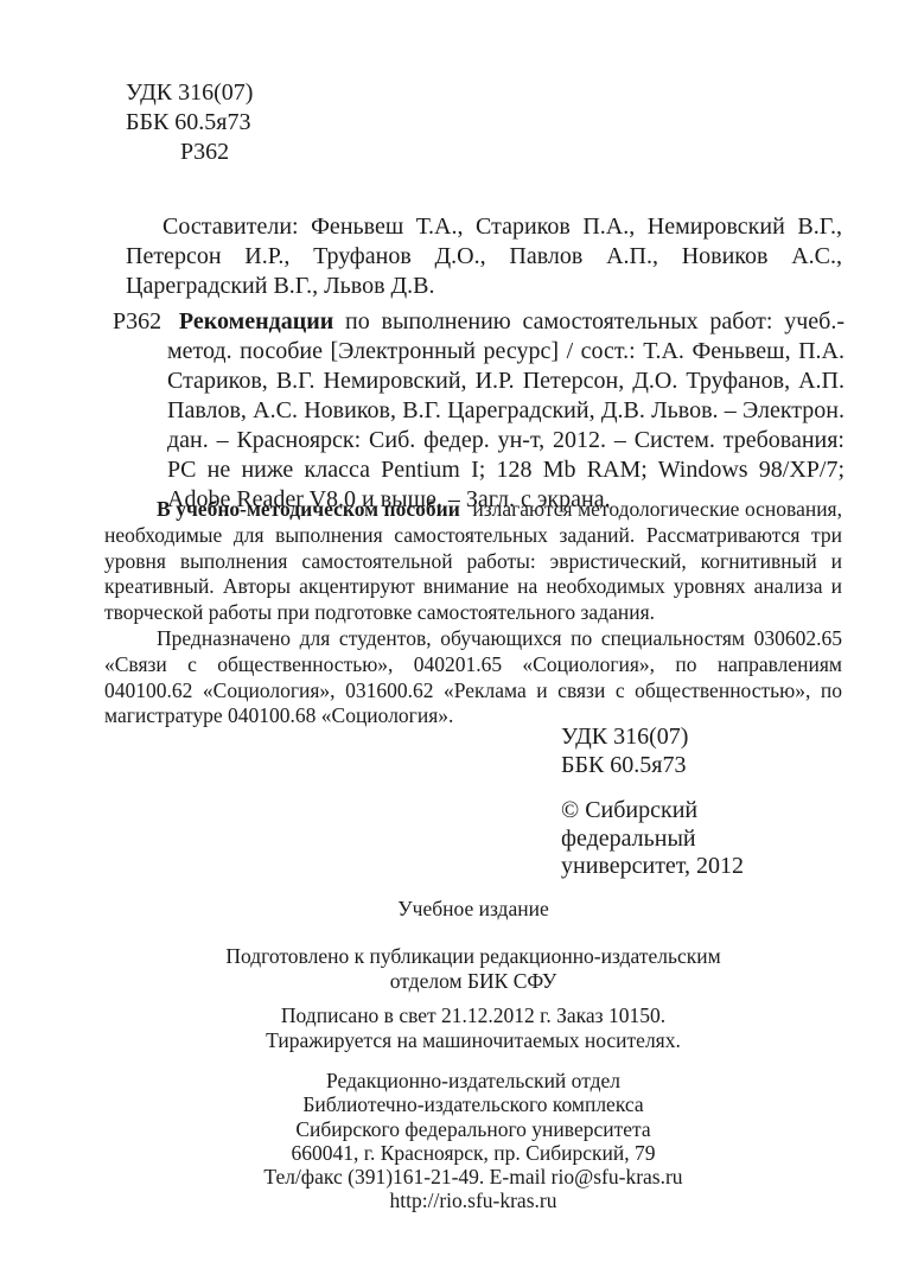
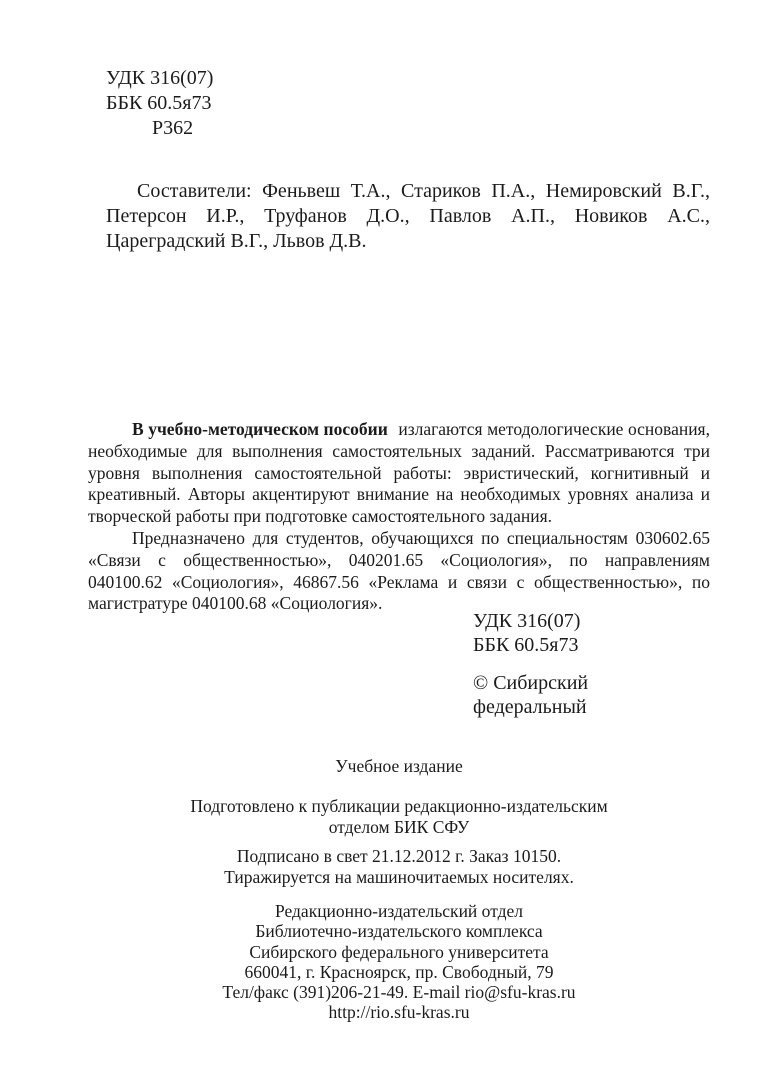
  УДК 316(07)
  ББК 60.5я73
  Р362
  Составители: Феньвеш Т.А., Стариков П.А., Немировский В.Г., Петерсон И.Р., Труфанов Д.О., Павлов А.П., Новиков А.С., Цареградский В.Г., Львов Д.В.
- Р362 Рекомендации по выполнению самостоятельных работ: учеб.-метод. пособие [Электронный ресурс] / сост.: Т.А. Феньвеш, П.А. Стариков, В.Г. Немировский, И.Р. Петерсон, Д.О. Труфанов, А.П. Павлов, А.С. Новиков, В.Г. Цареградский, Д.В. Львов. – Электрон. дан. – Красноярск: Сиб. федер. ун-т, 2012. – Систем. требования: PC не ниже класса Pentium I; 128 Mb RAM; Windows 98/XP/7; Adobe Reader V8.0 и выше. – Загл. с экрана.
  В учебно-методическом пособии излагаются методологические основания, необходимые для выполнения самостоятельных заданий. Рассматриваются три уровня выполнения самостоятельной работы: эвристический, когнитивный и креативный. Авторы акцентируют внимание на необходимых уровнях анализа и творческой работы при подготовке самостоятельного задания.
- Предназначено для студентов, обучающихся по специальностям 030602.65 «Связи с общественностью», 040201.65 «Социология», по направлениям 040100.62 «Социология», 031600.62 «Реклама и связи с общественностью», по магистратуре 040100.68 «Социология».
+ Предназначено для студентов, обучающихся по специальностям 030602.65 «Связи с общественностью», 040201.65 «Социология», по направлениям 040100.62 «Социология», 46867.56 «Реклама и связи с общественностью», по магистратуре 040100.68 «Социология».
  УДК 316(07)
  ББК 60.5я73
  © Сибирский
  федеральный
- университет, 2012
  Учебное издание
  Подготовлено к публикации редакционно-издательским
  отделом БИК СФУ
  Подписано в свет 21.12.2012 г. Заказ 10150.
  Тиражируется на машиночитаемых носителях.
  Редакционно-издательский отдел
  Библиотечно-издательского комплекса
  Сибирского федерального университета
- 660041, г. Красноярск, пр. Сибирский, 79
+ 660041, г. Красноярск, пр. Свободный, 79
- Тел/факс (391)161-21-49. E-mail rio@sfu-kras.ru
+ Тел/факс (391)206-21-49. E-mail rio@sfu-kras.ru
  http://rio.sfu-kras.ru
